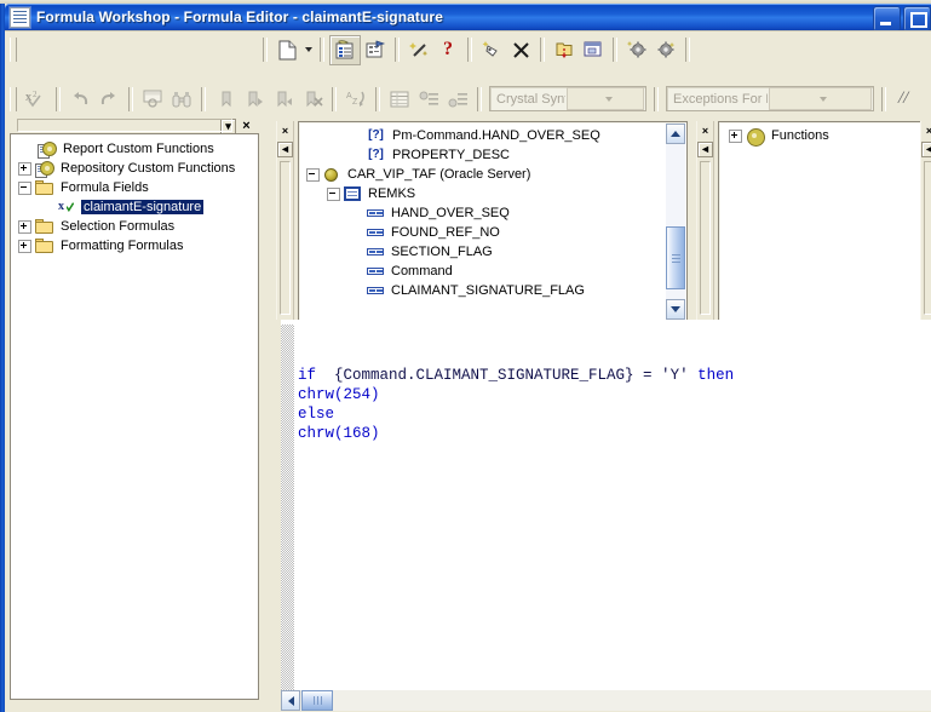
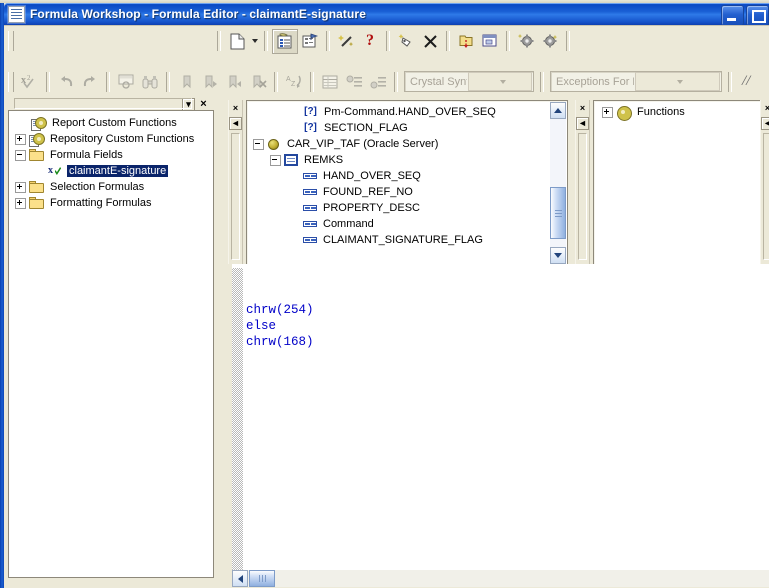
  Formula Workshop - Formula Editor - claimantE-signature
  ?
  x
  2
  Crystal Syn
  Exceptions For
  //
  ▾
  ×
  Report Custom Functions
  Repository Custom Functions
  Formula Fields
  x
  claimantE-signature
  Selection Formulas
  Formatting Formulas
  ×
  ◄
  [?]
  Pm-Command.HAND_OVER_SEQ
  [?]
- PROPERTY_DESC
+ SECTION_FLAG
  CAR_VIP_TAF (Oracle Server)
  REMKS
  HAND_OVER_SEQ
  FOUND_REF_NO
- SECTION_FLAG
+ PROPERTY_DESC
  Command
  CLAIMANT_SIGNATURE_FLAG
  ×
  ◄
  Functions
  ×
  ◄
- if {Command.CLAIMANT_SIGNATURE_FLAG} = 'Y' then
  chrw(254)
  else
  chrw(168)
